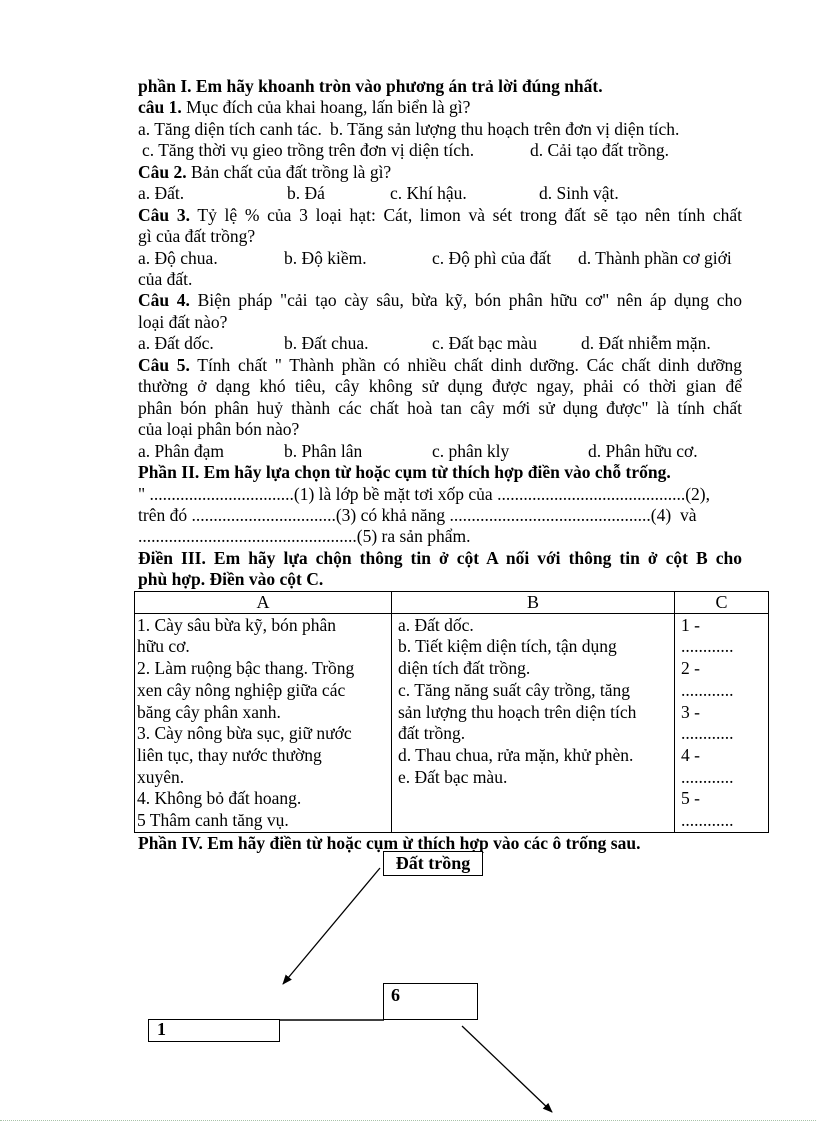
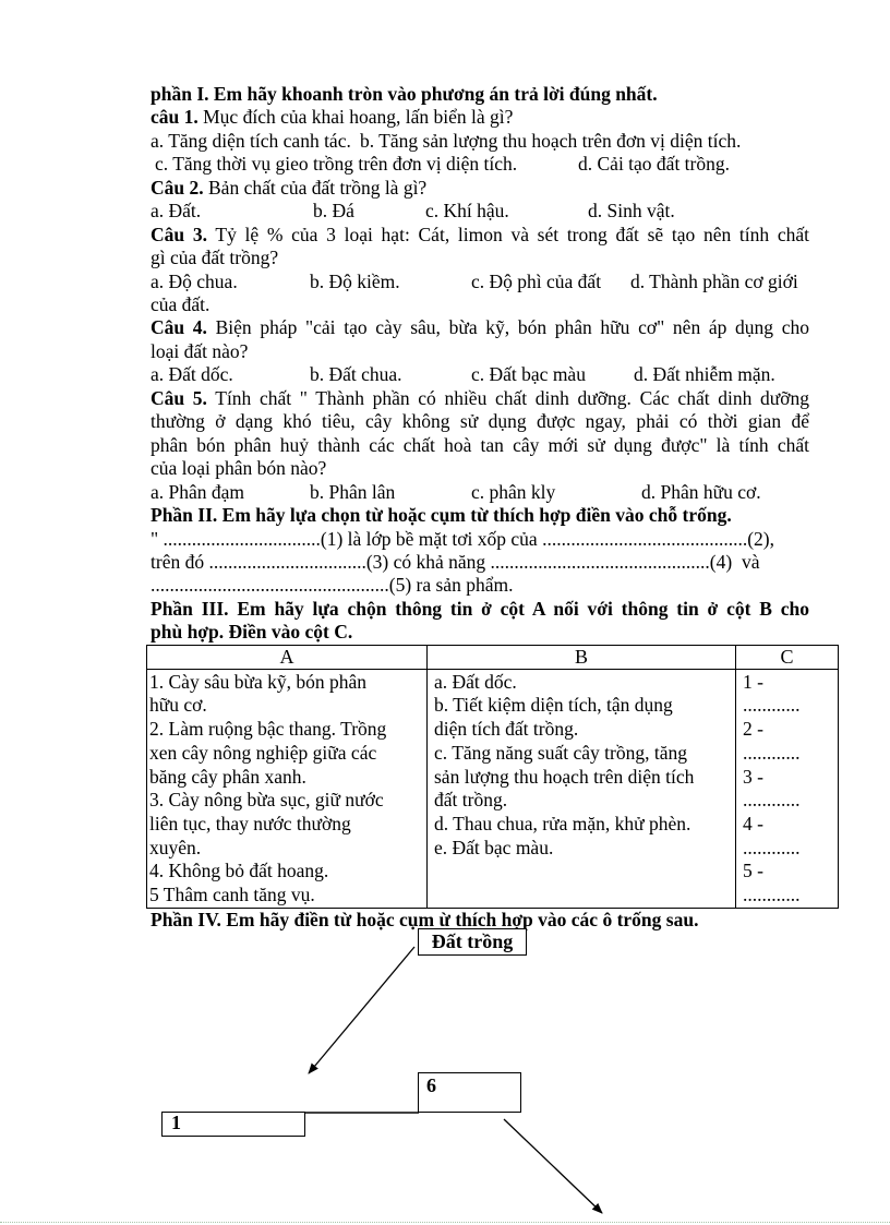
  phần I. Em hãy khoanh tròn vào phương án trả lời đúng nhất.
  câu 1. Mục đích của khai hoang, lấn biển là gì?
  a. Tăng diện tích canh tác.
  b. Tăng sản lượng thu hoạch trên đơn vị diện tích.
  c. Tăng thời vụ gieo trồng trên đơn vị diện tích.
  d. Cải tạo đất trồng.
  Câu 2. Bản chất của đất trồng là gì?
  a. Đất.
  b. Đá
  c. Khí hậu.
  d. Sinh vật.
  Câu 3. Tỷ lệ % của 3 loại hạt: Cát, limon và sét trong đất sẽ tạo nên tính chất
  gì của đất trồng?
  a. Độ chua.
  b. Độ kiềm.
  c. Độ phì của đất
  d. Thành phần cơ giới
  của đất.
  Câu 4. Biện pháp "cải tạo cày sâu, bừa kỹ, bón phân hữu cơ" nên áp dụng cho
  loại đất nào?
  a. Đất dốc.
  b. Đất chua.
  c. Đất bạc màu
  d. Đất nhiễm mặn.
  Câu 5. Tính chất " Thành phần có nhiều chất dinh dưỡng. Các chất dinh dưỡng
  thường ở dạng khó tiêu, cây không sử dụng được ngay, phải có thời gian để
  phân bón phân huỷ thành các chất hoà tan cây mới sử dụng được" là tính chất
  của loại phân bón nào?
  a. Phân đạm
  b. Phân lân
  c. phân kly
  d. Phân hữu cơ.
  Phần II. Em hãy lựa chọn từ hoặc cụm từ thích hợp điền vào chỗ trống.
  " .................................(1) là lớp bề mặt tơi xốp của ...........................................(2),
  trên đó .................................(3) có khả năng ..............................................(4) và
  ..................................................(5) ra sản phẩm.
- Điền III. Em hãy lựa chộn thông tin ở cột A nối với thông tin ở cột B cho
+ Phần III. Em hãy lựa chộn thông tin ở cột A nối với thông tin ở cột B cho
  phù hợp. Điền vào cột C.
  A	B	C
  1. Cày sâu bừa kỹ, bón phân hữu cơ. 2. Làm ruộng bậc thang. Trồng xen cây nông nghiệp giữa các băng cây phân xanh. 3. Cày nông bừa sục, giữ nước liên tục, thay nước thường xuyên. 4. Không bỏ đất hoang. 5 Thâm canh tăng vụ.	a. Đất dốc. b. Tiết kiệm diện tích, tận dụng diện tích đất trồng. c. Tăng năng suất cây trồng, tăng sản lượng thu hoạch trên diện tích đất trồng. d. Thau chua, rửa mặn, khử phèn. e. Đất bạc màu.	1 - ............ 2 - ............ 3 - ............ 4 - ............ 5 - ............
  Phần IV. Em hãy điền từ hoặc cụm ừ thích hợp vào các ô trống sau.
  Đất trồng
  6
  1
